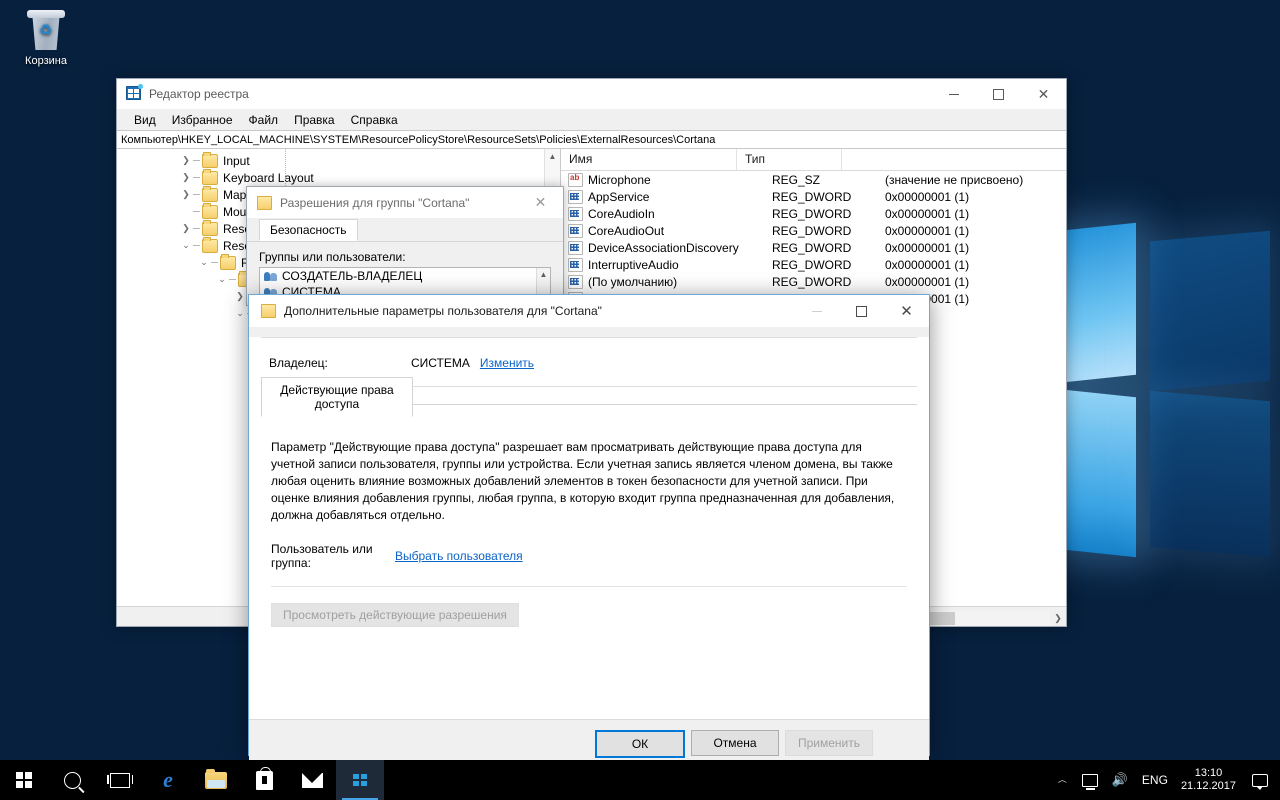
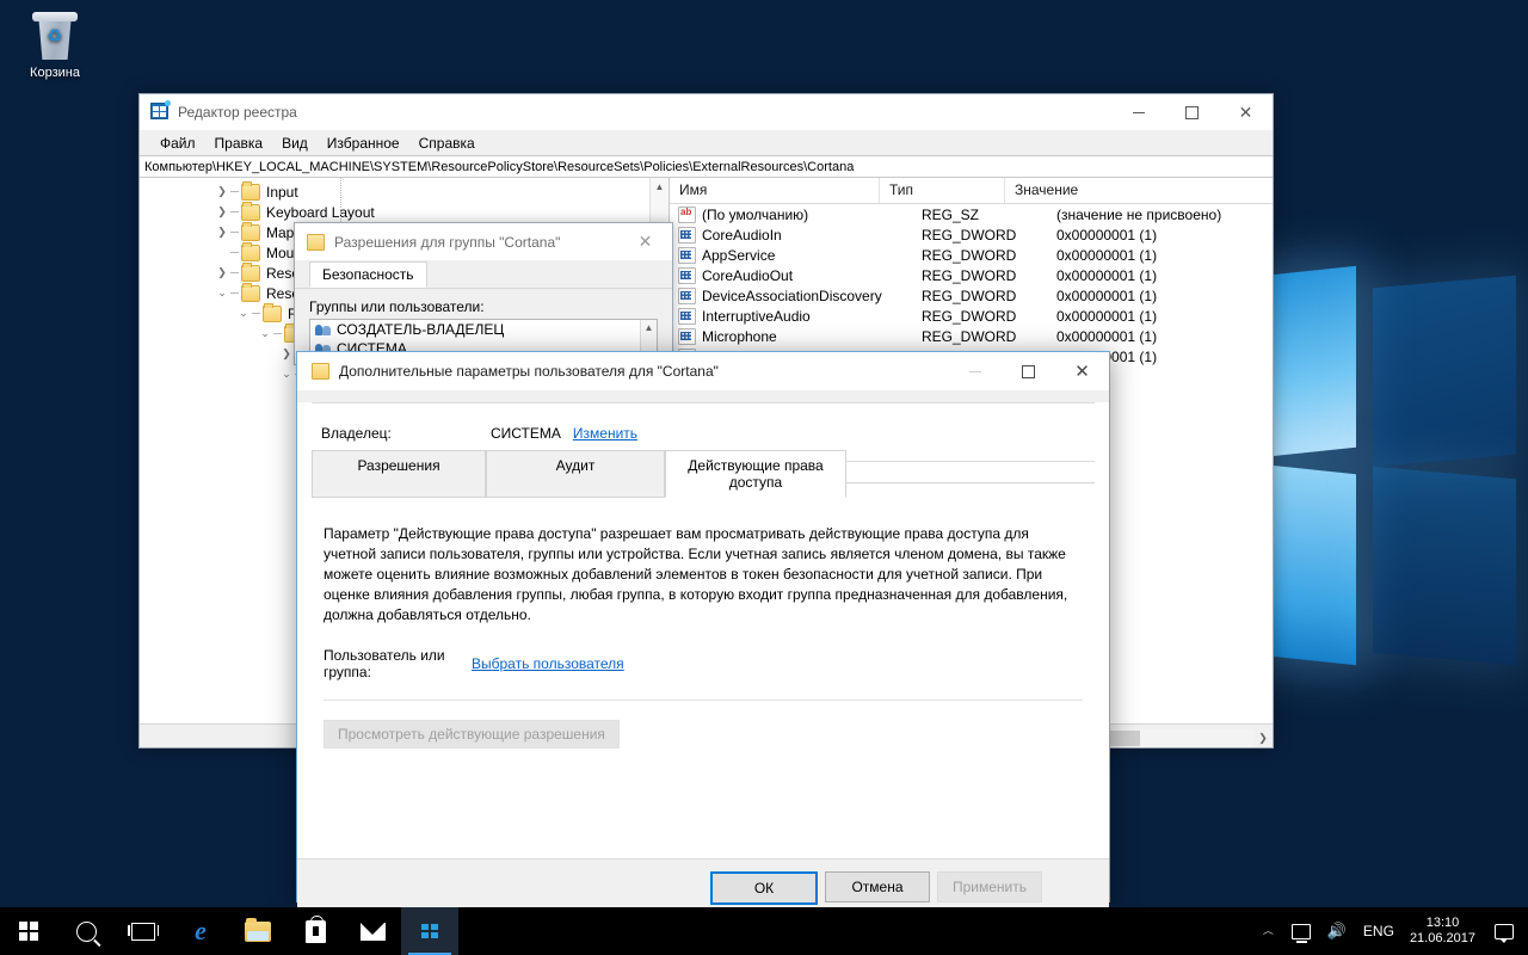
  ♻
  Корзина
  Редактор реестра
  ✕
- Вид
+ Файл
- Избранное
+ Правка
- Файл
+ Вид
- Правка
+ Избранное
  Справка
  Компьютер\HKEY_LOCAL_MACHINE\SYSTEM\ResourcePolicyStore\ResourceSets\Policies\ExternalResources\Cortana
  ❯
  Input
  ❯
  Keyboard Layout
  ❯
  Map
  ❯
  ⌄
  ⌄
  ⌄
  ❯
  ⌄
  ▲
  Имя
  Тип
+ Значение
- Microphone
+ (По умолчанию)
  REG_SZ
  (значение не присвоено)
- AppService
+ CoreAudioIn
  REG_DWORD
  0x00000001 (1)
- CoreAudioIn
+ AppService
  REG_DWORD
  0x00000001 (1)
  CoreAudioOut
  REG_DWORD
  0x00000001 (1)
  DeviceAssociationDiscovery
  REG_DWORD
  0x00000001 (1)
  InterruptiveAudio
  REG_DWORD
  0x00000001 (1)
- (По умолчанию)
+ Microphone
  REG_DWORD
  0x00000001 (1)
  ❯
  Разрешения для группы "Cortana"
  ✕
  Безопасность
  Группы или пользователи:
  СОЗДАТЕЛЬ-ВЛАДЕЛЕЦ
  СИСТЕМА
  ▲
  Дополнительные параметры пользователя для "Cortana"
  ✕
  Владелец:
  СИСТЕМА
  Изменить
+ Разрешения
+ Аудит
  Действующие права доступа
- Параметр "Действующие права доступа" разрешает вам просматривать действующие права доступа для учетной записи пользователя, группы или устройства. Если учетная запись является членом домена, вы также любая оценить влияние возможных добавлений элементов в токен безопасности для учетной записи. При оценке влияния добавления группы, любая группа, в которую входит группа предназначенная для добавления, должна добавляться отдельно.
+ Параметр "Действующие права доступа" разрешает вам просматривать действующие права доступа для учетной записи пользователя, группы или устройства. Если учетная запись является членом домена, вы также можете оценить влияние возможных добавлений элементов в токен безопасности для учетной записи. При оценке влияния добавления группы, любая группа, в которую входит группа предназначенная для добавления, должна добавляться отдельно.
  Пользователь или группа:
  Выбрать пользователя
  Просмотреть действующие разрешения
  ОК
  Отмена
  Применить
  e
  ︿
  🔊
  ENG
  13:10
- 21.12.2017
+ 21.06.2017
